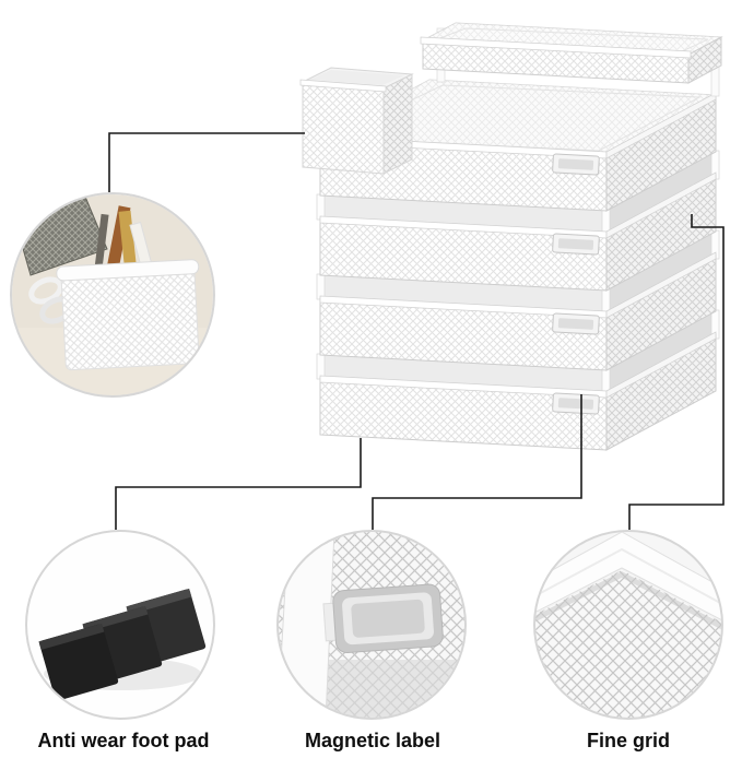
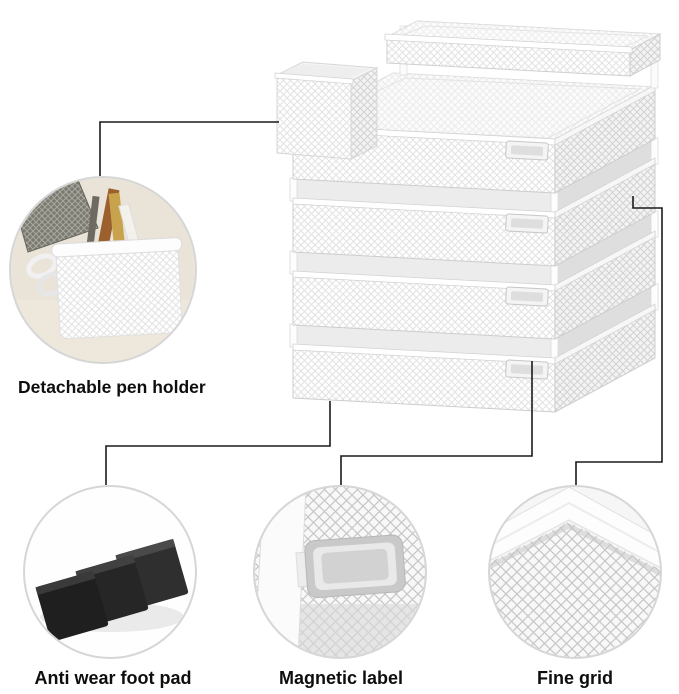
+ Detachable pen holder
  Anti wear foot pad
  Magnetic label
  Fine grid
